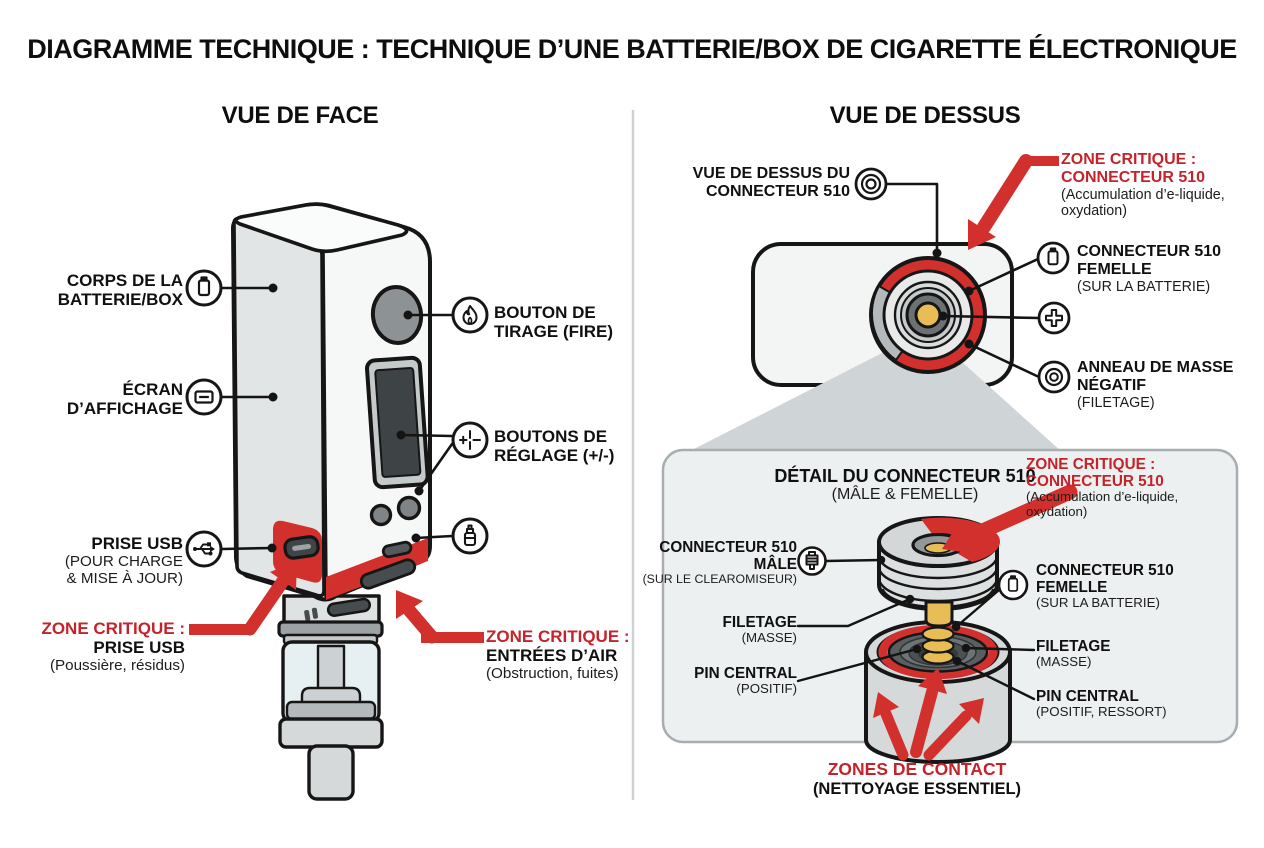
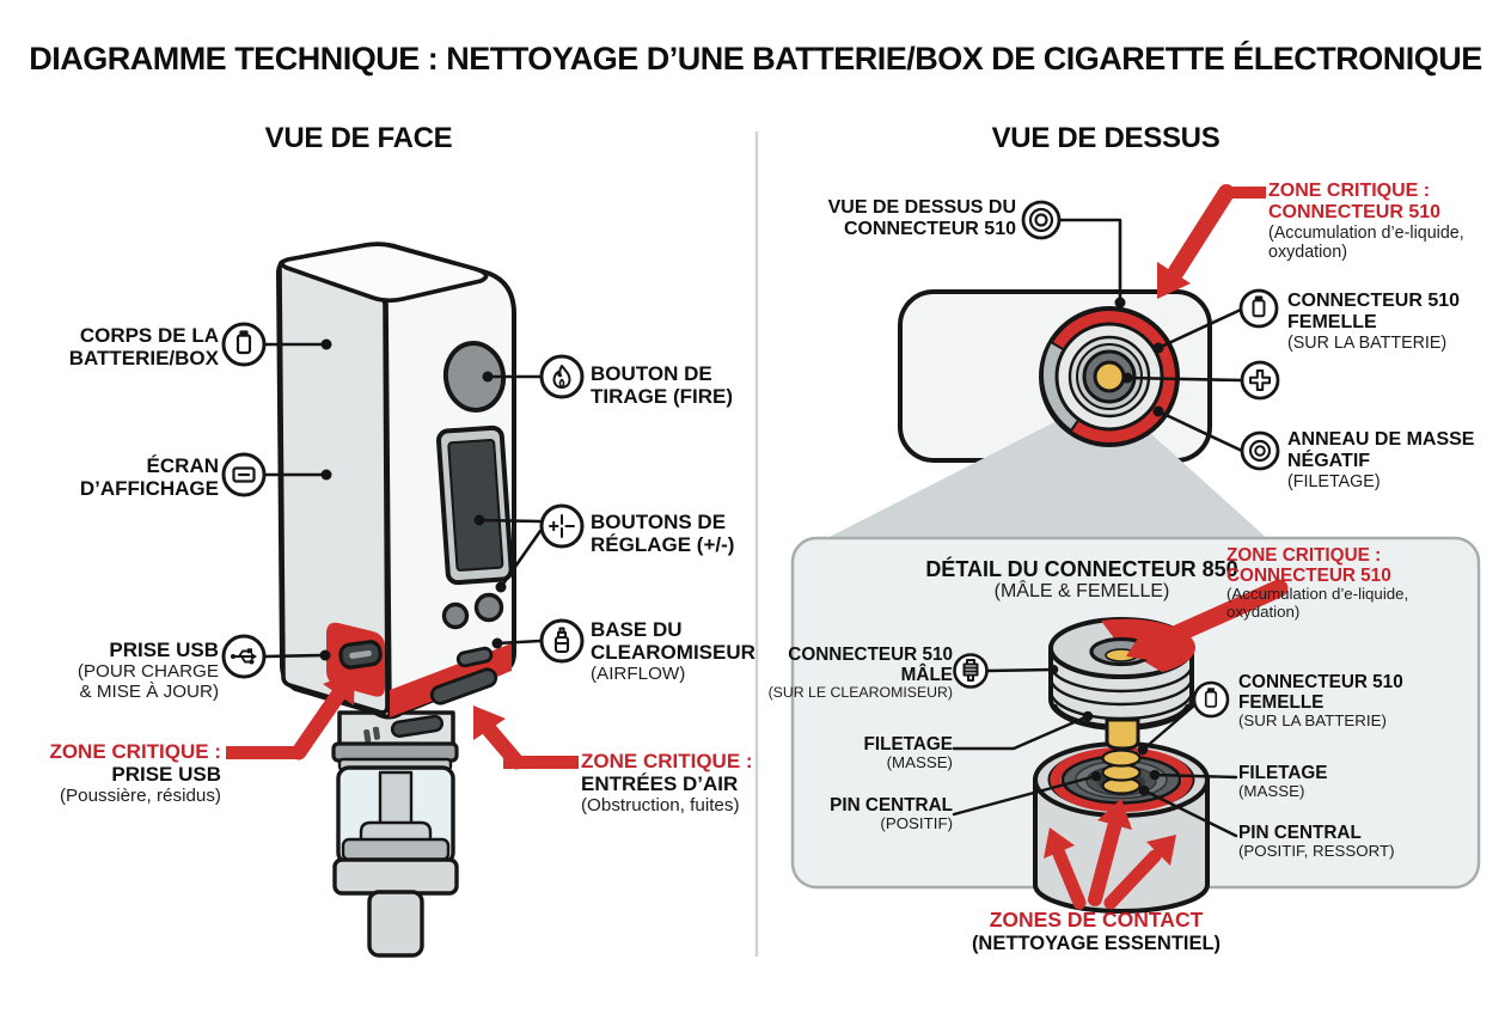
- DIAGRAMME TECHNIQUE : TECHNIQUE D’UNE BATTERIE/BOX DE CIGARETTE ÉLECTRONIQUE
+ DIAGRAMME TECHNIQUE : NETTOYAGE D’UNE BATTERIE/BOX DE CIGARETTE ÉLECTRONIQUE
  VUE DE FACE
  VUE DE DESSUS
  CORPS DE LA
  BATTERIE/BOX
  ÉCRAN
  D’AFFICHAGE
  PRISE USB
  (POUR CHARGE
  & MISE À JOUR)
  ZONE CRITIQUE :
  PRISE USB
  (Poussière, résidus)
  BOUTON DE
  TIRAGE (FIRE)
  BOUTONS DE
  RÉGLAGE (+/-)
+ BASE DU
+ CLEAROMISEUR
+ (AIRFLOW)
  ZONE CRITIQUE :
  ENTRÉES D’AIR
  (Obstruction, fuites)
  VUE DE DESSUS DU
  CONNECTEUR 510
  ZONE CRITIQUE :
  CONNECTEUR 510
  (Accumulation d’e-liquide,
  oxydation)
  CONNECTEUR 510
  FEMELLE
  (SUR LA BATTERIE)
  ANNEAU DE MASSE
  NÉGATIF
  (FILETAGE)
- DÉTAIL DU CONNECTEUR 510
+ DÉTAIL DU CONNECTEUR 850
  (MÂLE & FEMELLE)
  ZONE CRITIQUE :
  CONNECTEUR 510
  (Accumulation d’e-liquide,
  oxydation)
  CONNECTEUR 510
  MÂLE
  (SUR LE CLEAROMISEUR)
  FILETAGE
  (MASSE)
  PIN CENTRAL
  (POSITIF)
  CONNECTEUR 510
  FEMELLE
  (SUR LA BATTERIE)
  FILETAGE
  (MASSE)
  PIN CENTRAL
  (POSITIF, RESSORT)
  ZONES DE CONTACT
  (NETTOYAGE ESSENTIEL)
